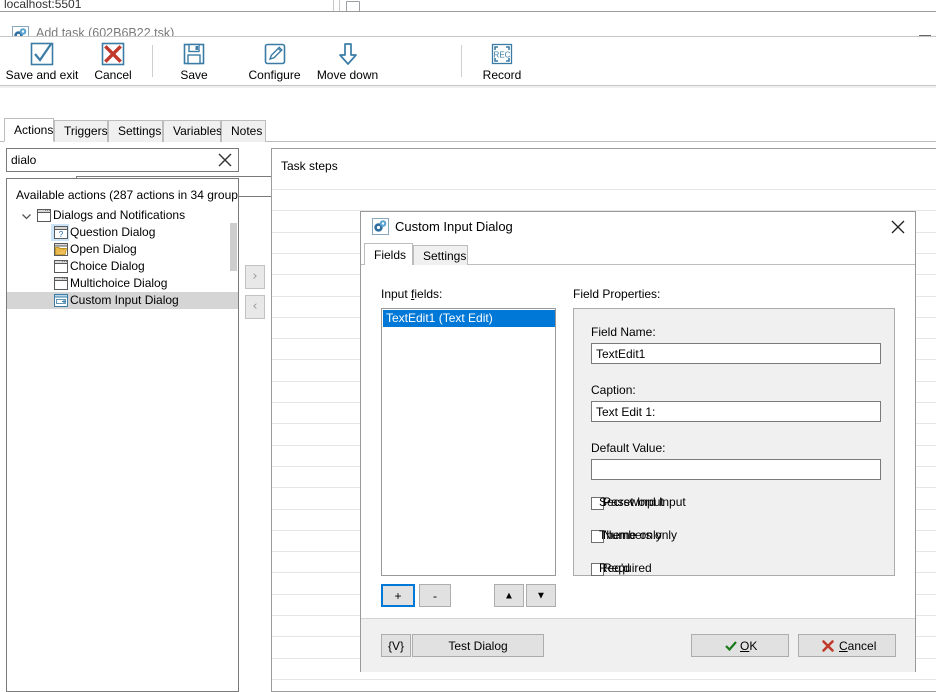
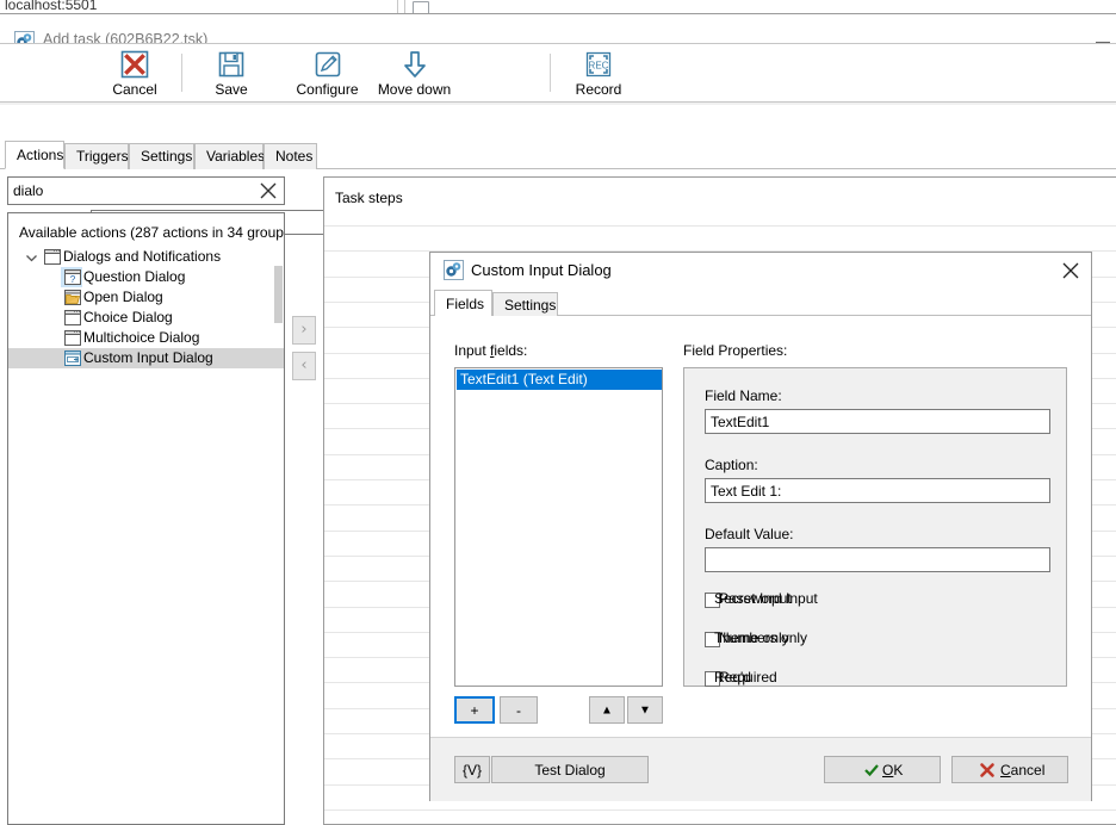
  localhost:5501
  Add task (602B6B22.tsk)
- Save and exit
  Cancel
  Save
  Configure
  Move down
  REC
  Record
  Actions
  Triggers
  Settings
  Variables
  Notes
  dialo
  Available actions (287 actions in 34 group
  Dialogs and Notifications
  ?
  Question Dialog
  Open Dialog
  Choice Dialog
  Multichoice Dialog
  Custom Input Dialog
  ›
  ‹
  Task steps
  Custom Input Dialog
  Fields
  Settings
  Input fields:
  TextEdit1 (Text Edit)
  +
  -
  ▲
  ▼
  Field Properties:
  Field Name:
  TextEdit1
  Caption:
  Text Edit 1:
  Default Value:
  Password Input
  Secret Input
  Numbers only
  Theme only
  Required
  Req'd
  {V}
  Test Dialog
  OK
  Cancel
